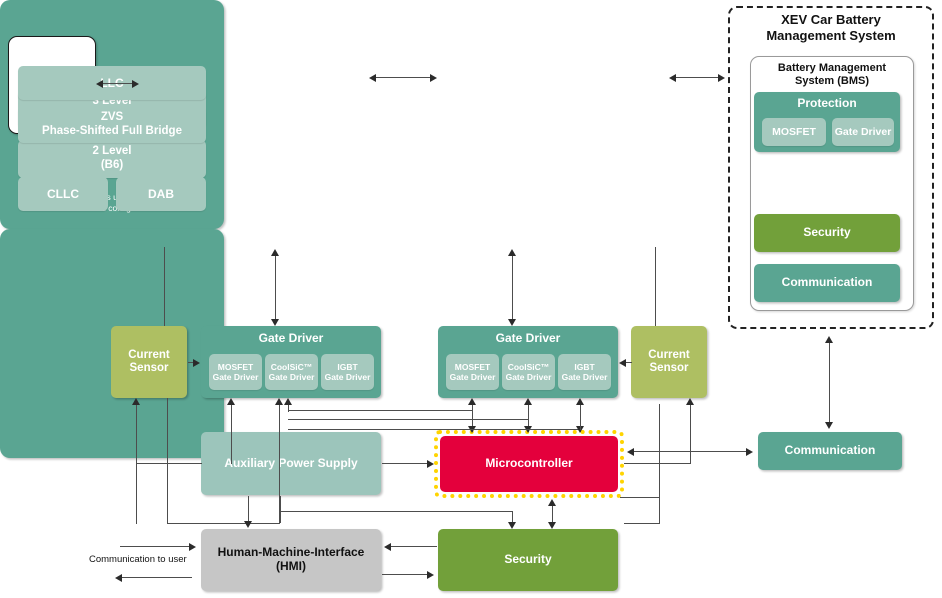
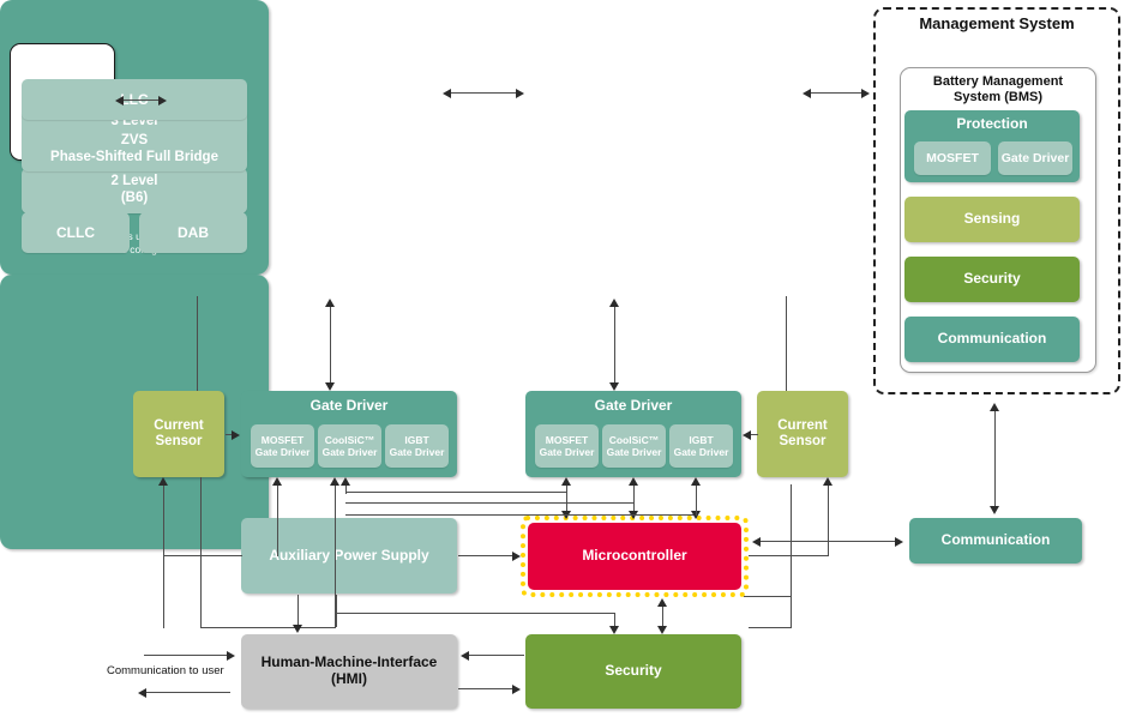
  3 Level
  2 Level
  (B6)
  ZVS
  Phase-Shifted Full Bridge
  CLLC
  DAB
- XEV Car Battery
  Management System
  Battery Management
  System (BMS)
  Protection
  MOSFET
  Gate Driver
+ Sensing
  Security
  Communication
  Current
  Sensor
  Current
  Sensor
  Gate Driver
  MOSFET
  Gate Driver
  CoolSiC™
  Gate Driver
  IGBT
  Gate Driver
  Gate Driver
  MOSFET
  Gate Driver
  CoolSiC™
  Gate Driver
  IGBT
  Gate Driver
  Auxiliary Power Supply
  Microcontroller
  Communication
  Human-Machine-Interface
  (HMI)
  Security
  Communication to user
